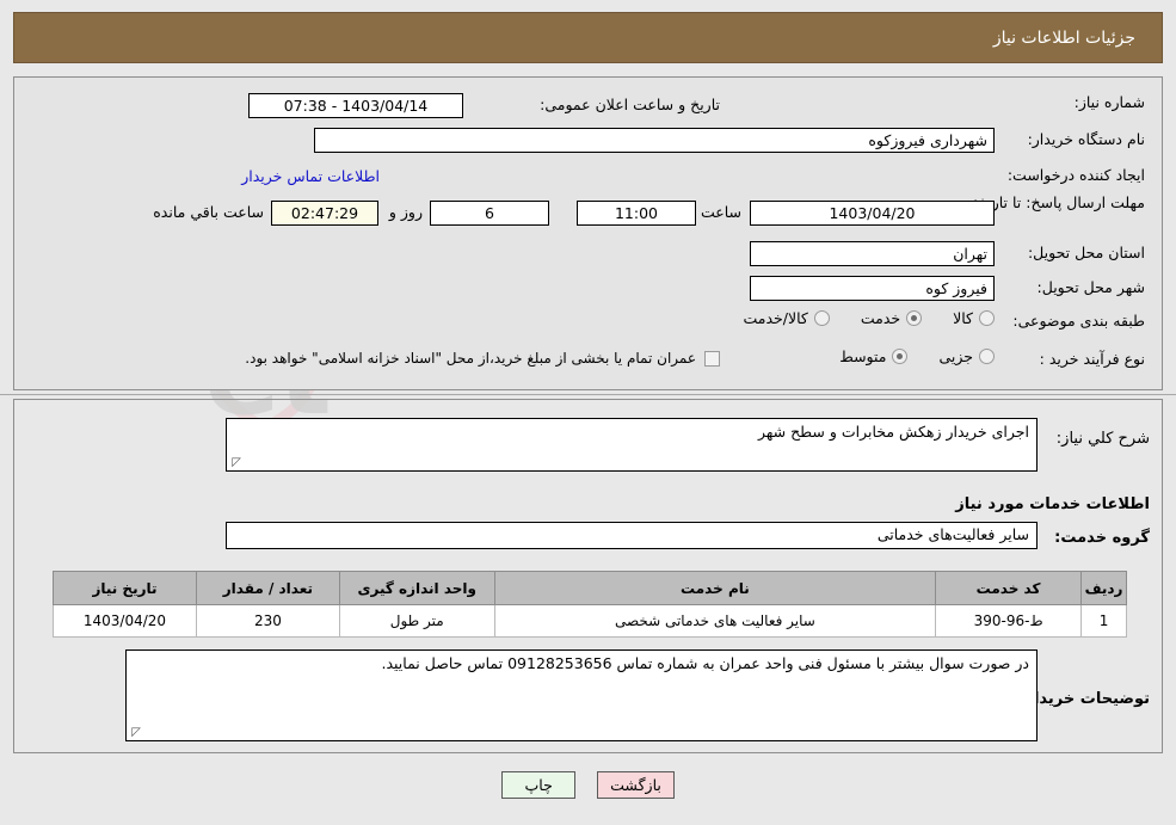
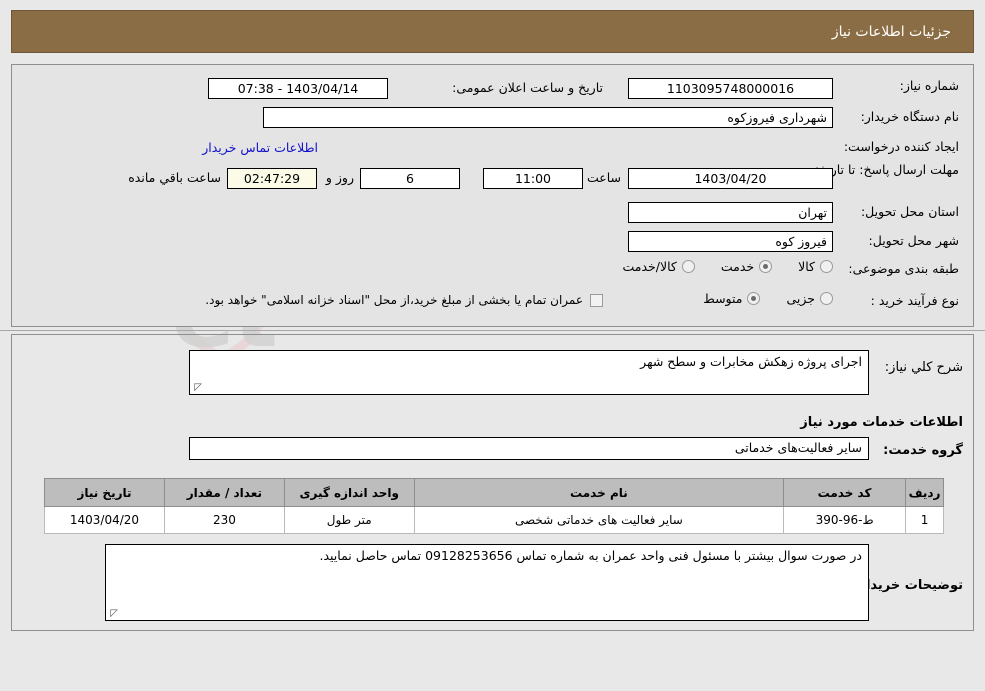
  جزئیات اطلاعات نیاز
  شماره نیاز:
+ 1103095748000016
  تاریخ و ساعت اعلان عمومی:
  1403/04/14 - 07:38
  نام دستگاه خریدار:
  شهرداری فیروزکوه
  ایجاد کننده درخواست:
  اطلاعات تماس خریدار
  مهلت ارسال پاسخ: تا تار
  1403/04/20
  ساعت
  11:00
  6
  روز و
  02:47:29
  ساعت باقي مانده
  استان محل تحویل:
  تهران
  شهر محل تحویل:
  فیروز کوه
  طبقه بندی موضوعی:
  کالا
  خدمت
  کالا/خدمت
  نوع فرآیند خرید :
  جزیی
  متوسط
  عمران تمام یا بخشی از مبلغ خرید،از محل "اسناد خزانه اسلامی" خواهد بود.
  شرح کلي نیاز:
- اجرای خریدار زهکش مخابرات و سطح شهر
+ اجرای پروژه زهکش مخابرات و سطح شهر
  ◸
  اطلاعات خدمات مورد نیاز
  گروه خدمت:
  سایر فعالیت‌های خدماتی
  ردیف	کد خدمت	نام خدمت	واحد اندازه گیری	تعداد / مقدار	تاریخ نیاز
  1	ط-96-390	سایر فعالیت های خدماتی شخصی	متر طول	230	1403/04/20
  توضیحات خرید
  در صورت سوال بیشتر با مسئول فنی واحد عمران به شماره تماس 09128253656 تماس حاصل نمایید.
  ◸
- بازگشت
- چاپ
